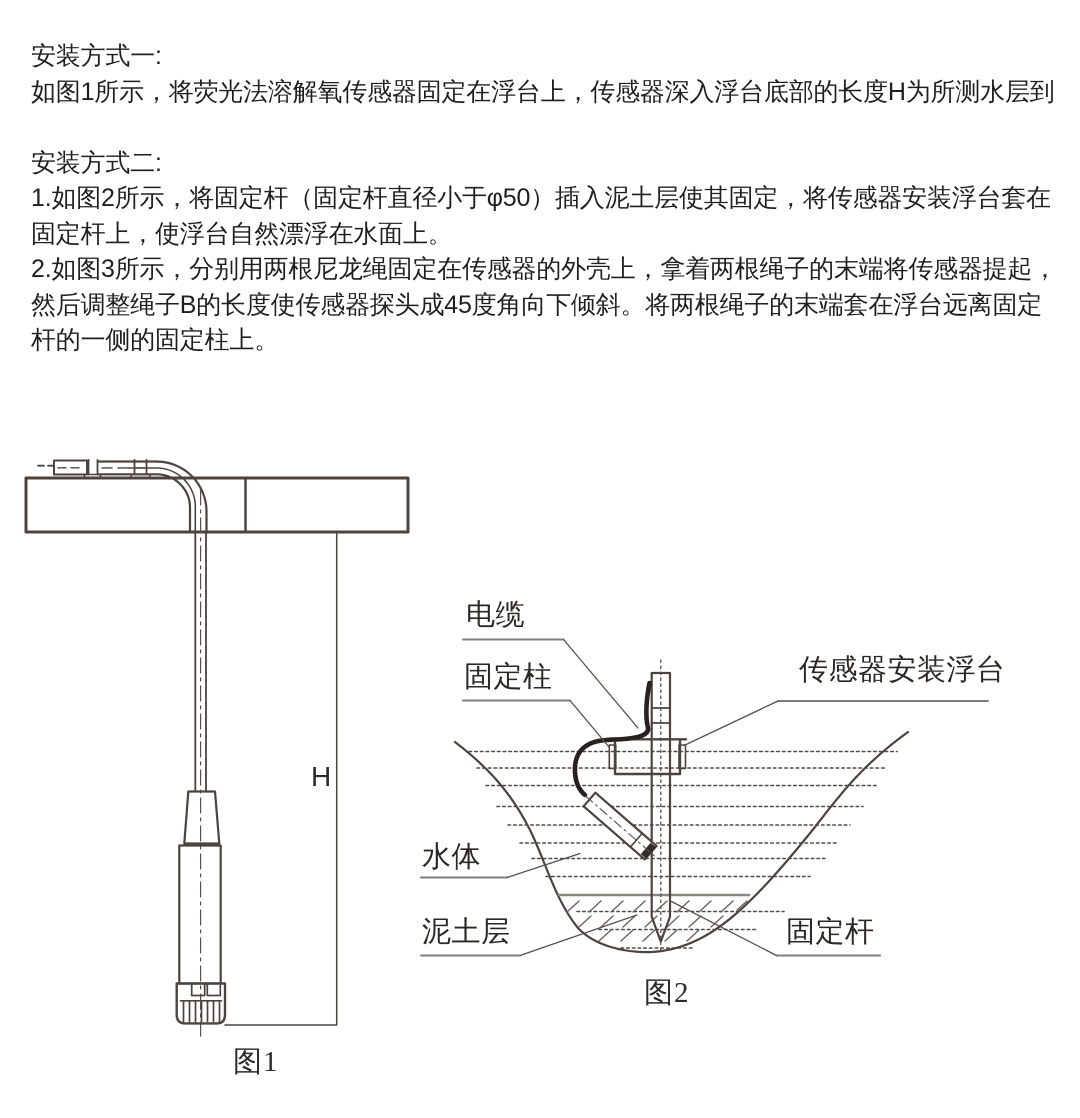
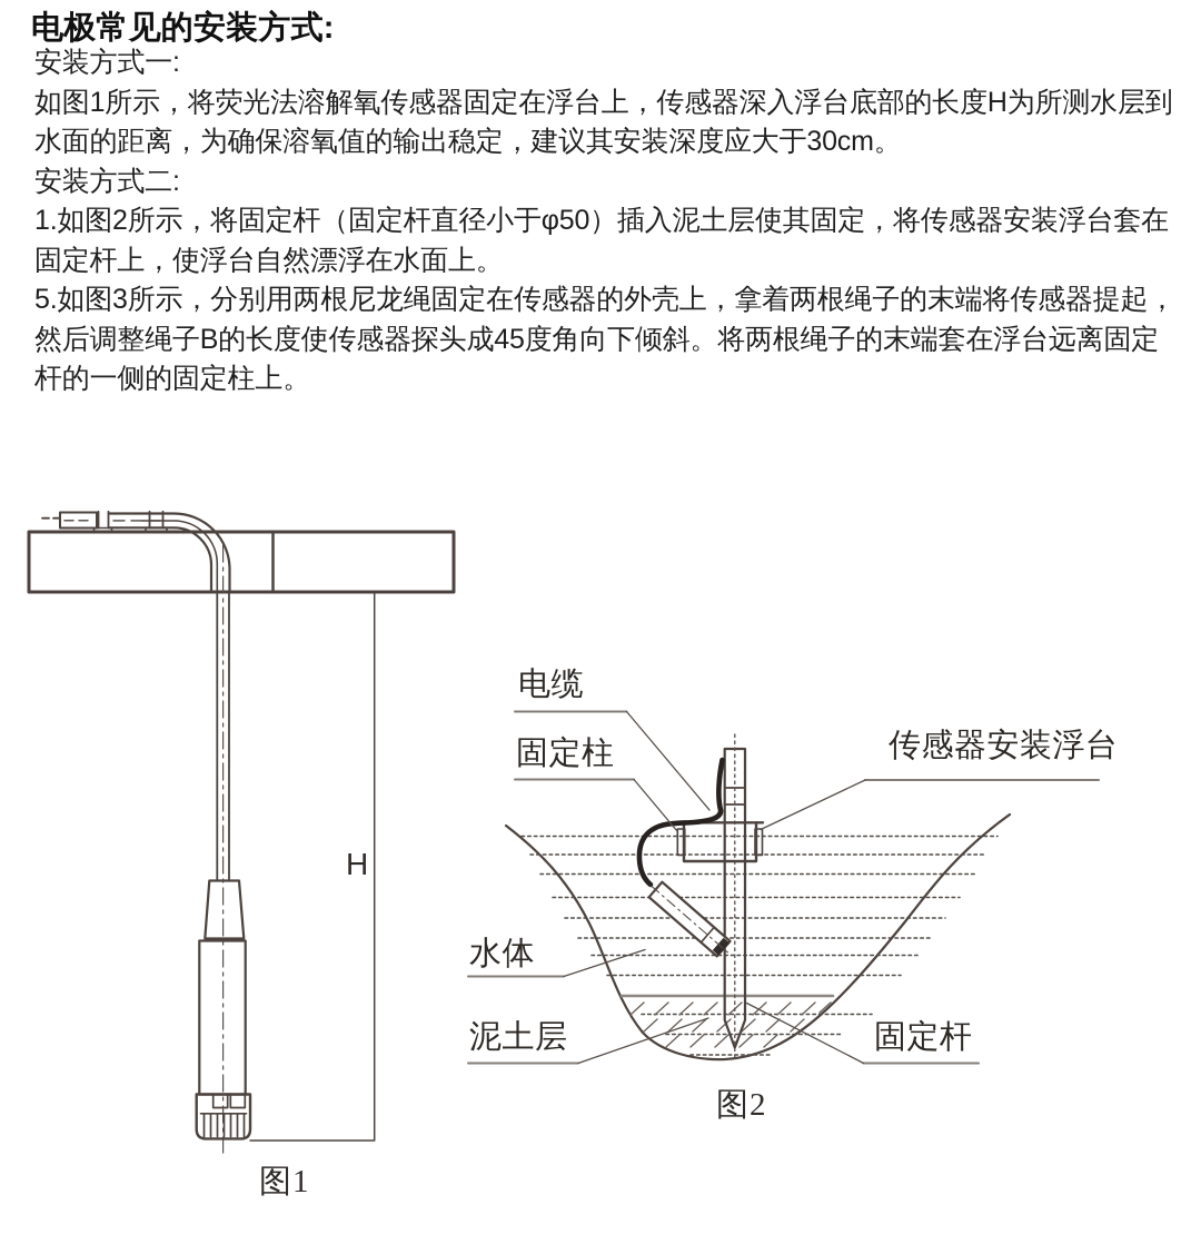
+ 电极常见的安装方式:
  安装方式一:
  如图1所示，将荧光法溶解氧传感器固定在浮台上，传感器深入浮台底部的长度H为所测水层到
+ 水面的距离，为确保溶氧值的输出稳定，建议其安装深度应大于30cm。
  安装方式二:
  1.如图2所示，将固定杆（固定杆直径小于φ50）插入泥土层使其固定，将传感器安装浮台套在
  固定杆上，使浮台自然漂浮在水面上。
- 2.如图3所示，分别用两根尼龙绳固定在传感器的外壳上，拿着两根绳子的末端将传感器提起，
+ 5.如图3所示，分别用两根尼龙绳固定在传感器的外壳上，拿着两根绳子的末端将传感器提起，
  然后调整绳子B的长度使传感器探头成45度角向下倾斜。将两根绳子的末端套在浮台远离固定
  杆的一侧的固定柱上。
  H
  图1
  电缆
  固定柱
  传感器安装浮台
  水体
  泥土层
  固定杆
  图2
